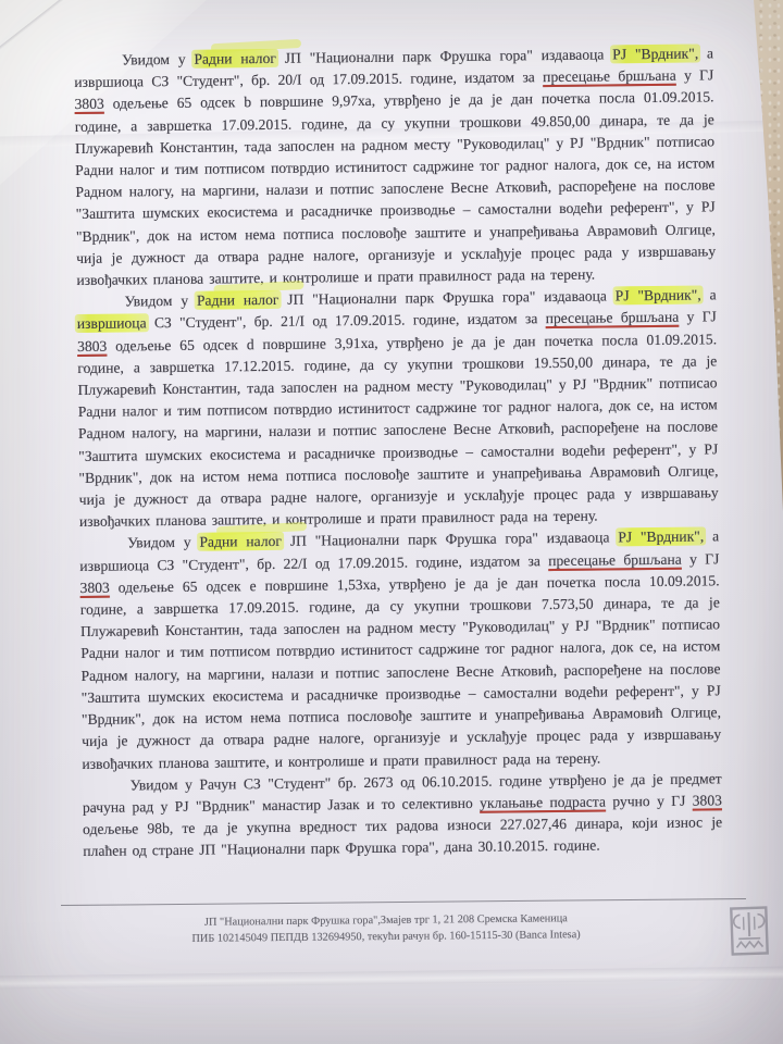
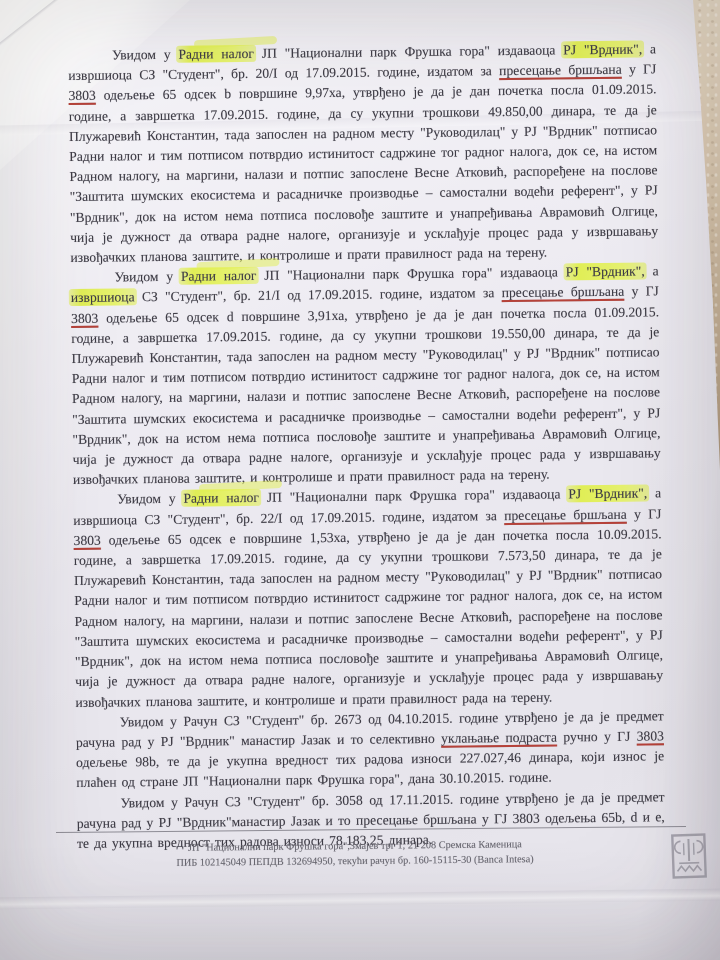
  Увидом у Радни налог ЈП "Национални парк Фрушка гора" издаваоца РЈ "Врдник", а извршиоца СЗ "Студент", бр. 20/I од 17.09.2015. године, издатом за пресецање бршљана у ГЈ 3803 одељење 65 одсек b површине 9,97ха, утврђено је да је дан почетка посла 01.09.2015. године, а завршетка 17.09.2015. године, да су укупни трошкови 49.850,00 динара, те да је Плужаревић Константин, тада запослен на радном месту "Руководилац" у РЈ "Врдник" потписао Радни налог и тим потписом потврдио истинитост садржине тог радног налога, док се, на истом Радном налогу, на маргини, налази и потпис запослене Весне Атковић, распоређене на послове "Заштита шумских екосистема и расадничке производње – самостални водећи референт", у РЈ "Врдник", док на истом нема потписа пословође заштите и унапређивања Аврамовић Олгице, чија је дужност да отвара радне налоге, организује и усклађује процес рада у извршавању извођачких планова заштите, и контролише и прати правилност рада на терену.
- Увидом у Радни налог ЈП "Национални парк Фрушка гора" издаваоца РЈ "Врдник", а извршиоца СЗ "Студент", бр. 21/I од 17.09.2015. године, издатом за пресецање бршљана у ГЈ 3803 одељење 65 одсек d површине 3,91ха, утврђено је да је дан почетка посла 01.09.2015. године, а завршетка 17.12.2015. године, да су укупни трошкови 19.550,00 динара, те да је Плужаревић Константин, тада запослен на радном месту "Руководилац" у РЈ "Врдник" потписао Радни налог и тим потписом потврдио истинитост садржине тог радног налога, док се, на истом Радном налогу, на маргини, налази и потпис запослене Весне Атковић, распоређене на послове "Заштита шумских екосистема и расадничке производње – самостални водећи референт", у РЈ "Врдник", док на истом нема потписа пословође заштите и унапређивања Аврамовић Олгице, чија је дужност да отвара радне налоге, организује и усклађује процес рада у извршавању извођачких планова заштите, и контролише и прати правилност рада на терену.
+ Увидом у Радни налог ЈП "Национални парк Фрушка гора" издаваоца РЈ "Врдник", а извршиоца СЗ "Студент", бр. 21/I од 17.09.2015. године, издатом за пресецање бршљана у ГЈ 3803 одељење 65 одсек d површине 3,91ха, утврђено је да је дан почетка посла 01.09.2015. године, а завршетка 17.09.2015. године, да су укупни трошкови 19.550,00 динара, те да је Плужаревић Константин, тада запослен на радном месту "Руководилац" у РЈ "Врдник" потписао Радни налог и тим потписом потврдио истинитост садржине тог радног налога, док се, на истом Радном налогу, на маргини, налази и потпис запослене Весне Атковић, распоређене на послове "Заштита шумских екосистема и расадничке производње – самостални водећи референт", у РЈ "Врдник", док на истом нема потписа пословође заштите и унапређивања Аврамовић Олгице, чија је дужност да отвара радне налоге, организује и усклађује процес рада у извршавању извођачких планова заштите, и контролише и прати правилност рада на терену.
  Увидом у Радни налог ЈП "Национални парк Фрушка гора" издаваоца РЈ "Врдник", а извршиоца СЗ "Студент", бр. 22/I од 17.09.2015. године, издатом за пресецање бршљана у ГЈ 3803 одељење 65 одсек е површине 1,53ха, утврђено је да је дан почетка посла 10.09.2015. године, а завршетка 17.09.2015. године, да су укупни трошкови 7.573,50 динара, те да је Плужаревић Константин, тада запослен на радном месту "Руководилац" у РЈ "Врдник" потписао Радни налог и тим потписом потврдио истинитост садржине тог радног налога, док се, на истом Радном налогу, на маргини, налази и потпис запослене Весне Атковић, распоређене на послове "Заштита шумских екосистема и расадничке производње – самостални водећи референт", у РЈ "Врдник", док на истом нема потписа пословође заштите и унапређивања Аврамовић Олгице, чија је дужност да отвара радне налоге, организује и усклађује процес рада у извршавању извођачких планова заштите, и контролише и прати правилност рада на терену.
- Увидом у Рачун СЗ "Студент" бр. 2673 од 06.10.2015. године утврђено је да је предмет рачуна рад у РЈ "Врдник" манастир Јазак и то селективно уклањање подраста ручно у ГЈ 3803 одељење 98b, те да је укупна вредност тих радова износи 227.027,46 динара, који износ је плаћен од стране ЈП "Национални парк Фрушка гора", дана 30.10.2015. године.
+ Увидом у Рачун СЗ "Студент" бр. 2673 од 04.10.2015. године утврђено је да је предмет рачуна рад у РЈ "Врдник" манастир Јазак и то селективно уклањање подраста ручно у ГЈ 3803 одељење 98b, те да је укупна вредност тих радова износи 227.027,46 динара, који износ је плаћен од стране ЈП "Национални парк Фрушка гора", дана 30.10.2015. године.
+ Увидом у Рачун СЗ "Студент" бр. 3058 од 17.11.2015. године утврђено је да је предмет рачуна рад у РЈ "Врдник"манастир Јазак и то пресецање бршљана у ГЈ 3803 одељења 65b, d и е, те да укупна вредност тих радова износи 78.183,25 динара.
  ЈП "Национални парк Фрушка гора",Змајев трг 1, 21 208 Сремска Каменица
  ПИБ 102145049 ПЕПДВ 132694950, текући рачун бр. 160-15115-30 (Banca Intesa)
